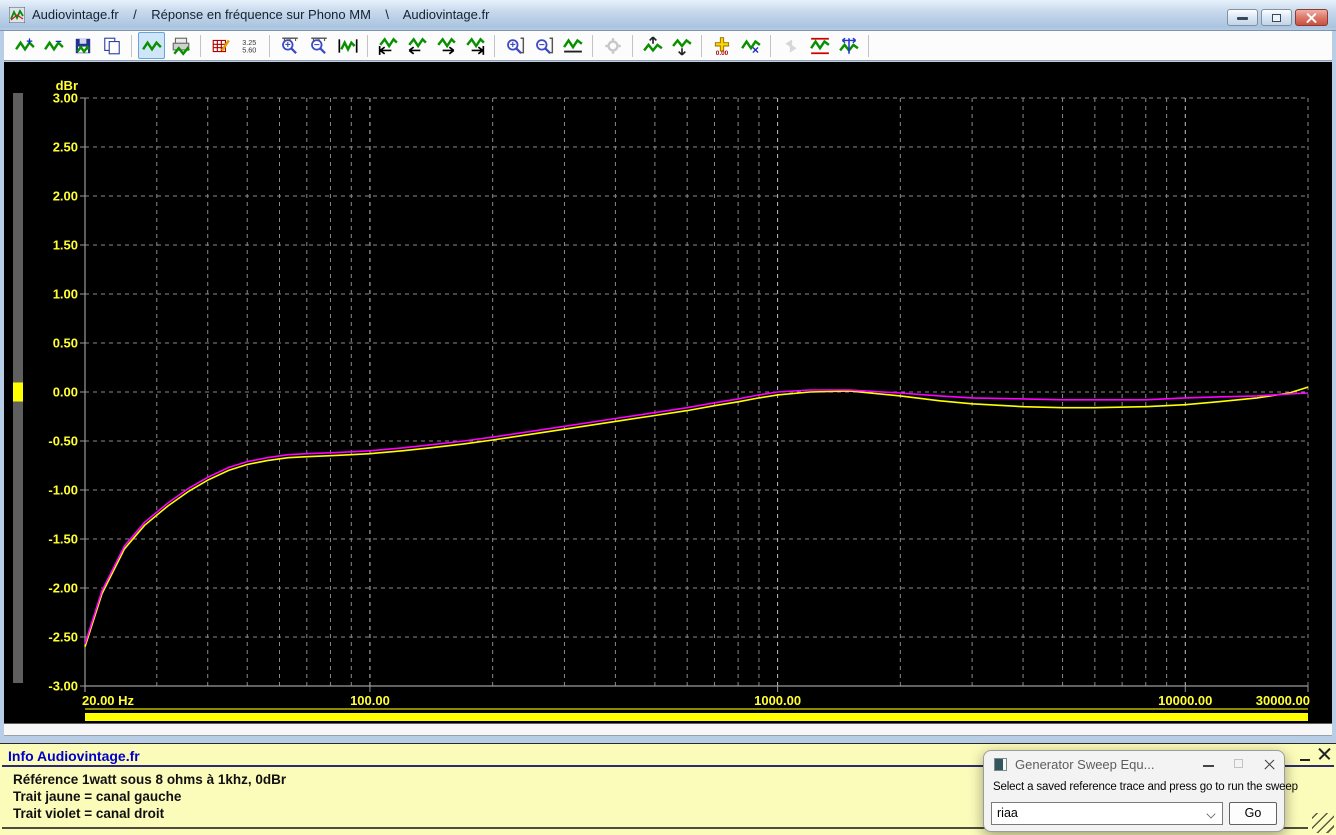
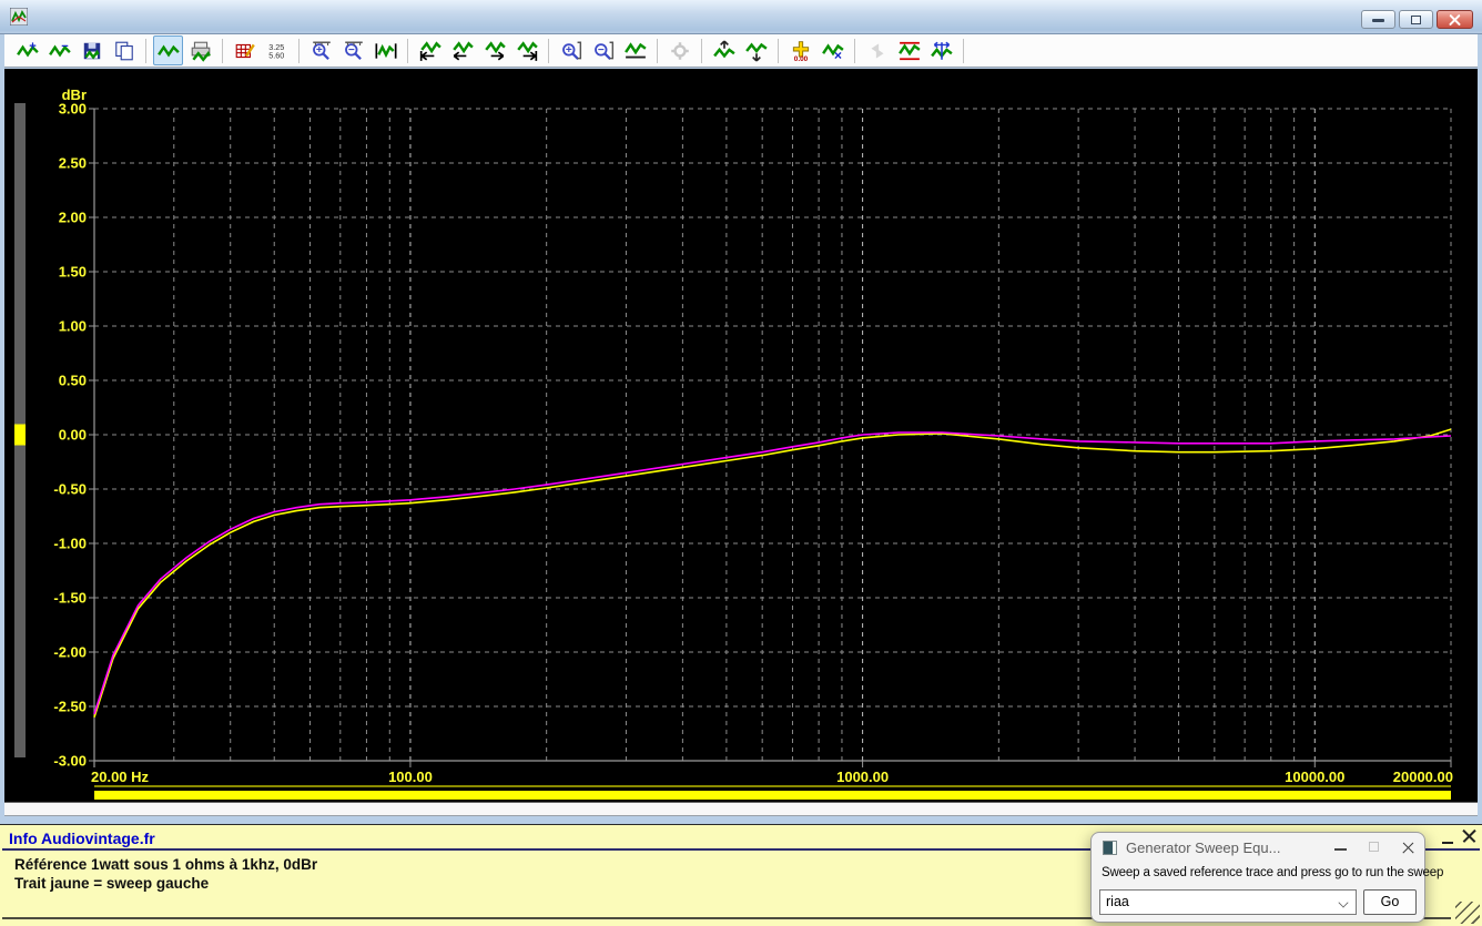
- Audiovintage.fr / Réponse en fréquence sur Phono MM \ Audiovintage.fr
  +
  −
  3.25
  5.60
  +
  −
  +
  −
  ×
  dBr
  3.00
  2.50
  2.00
  1.50
  1.00
  0.50
  0.00
  -0.50
  -1.00
  -1.50
  -2.00
  -2.50
  -3.00
  20.00 Hz
  100.00
  1000.00
  10000.00
- 30000.00
+ 20000.00
  Info Audiovintage.fr
- Référence 1watt sous 8 ohms à 1khz, 0dBr
+ Référence 1watt sous 1 ohms à 1khz, 0dBr
- Trait jaune = canal gauche
+ Trait jaune = sweep gauche
- Trait violet = canal droit
  Generator Sweep Equ...
- Select a saved reference trace and press go to run the sweep
+ Sweep a saved reference trace and press go to run the sweep
  riaa
  Go
